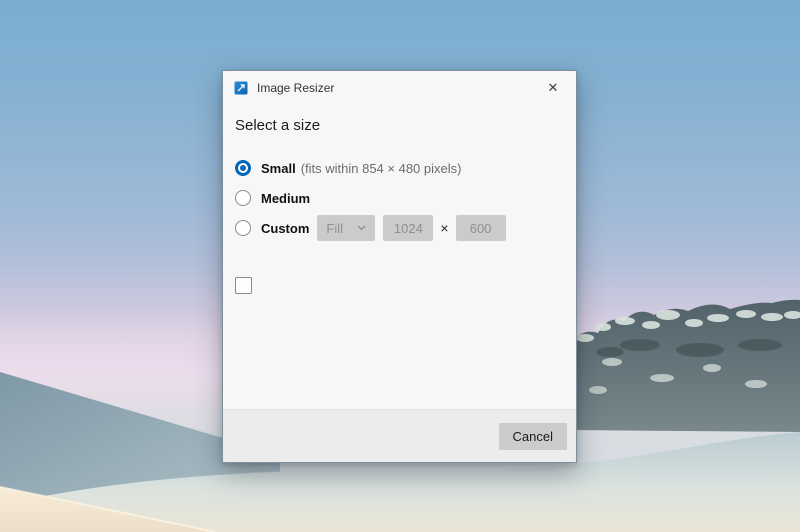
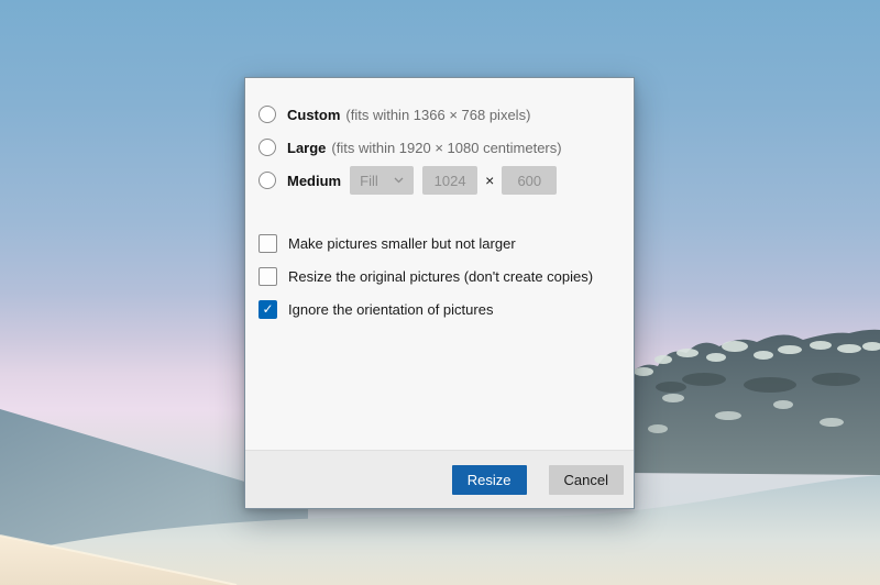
- Image Resizer
- ✕
- Select a size
- Small
- (fits within 854 × 480 pixels)
- Medium
+ Custom
+ (fits within 1366 × 768 pixels)
+ Large
+ (fits within 1920 × 1080 centimeters)
- Custom
+ Medium
  Fill
  1024
  ×
  600
+ Make pictures smaller but not larger
+ Resize the original pictures (don't create copies)
+ ✓
+ Ignore the orientation of pictures
+ Resize
  Cancel
